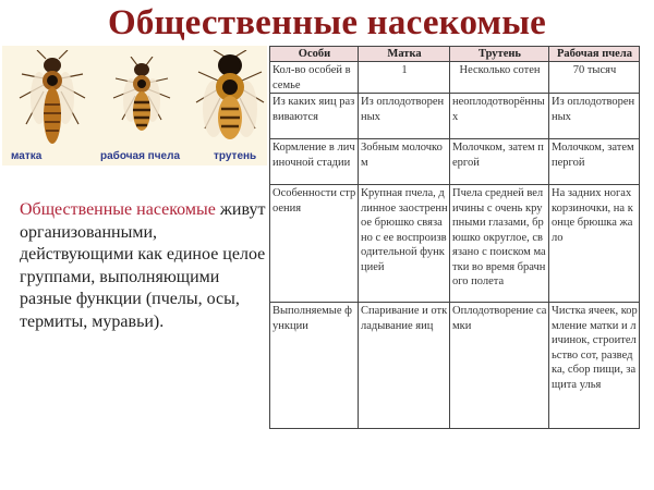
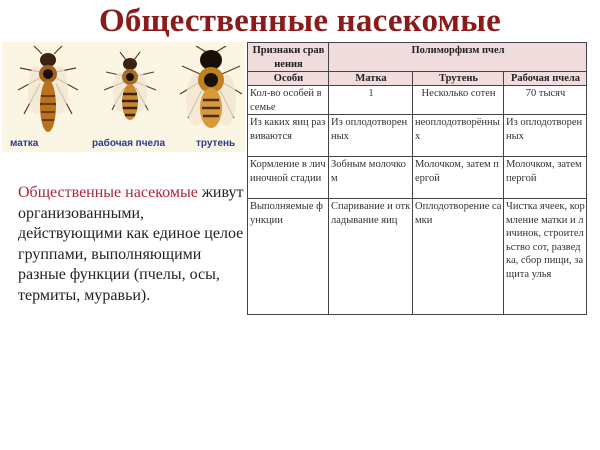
  Общественные насекомые
  матка
  рабочая пчела
  трутень
  Общественные насекомые живут организованными, действующими как единое целое группами, выполняющими разные функции (пчелы, осы, термиты, муравьи).
+ Признаки сравнения	Полиморфизм пчел
  Особи	Матка	Трутень	Рабочая пчела
  Кол-во особей в семье	1	Несколько сотен	70 тысяч
  Из каких яиц развиваются	Из оплодотворенных	неоплодотворённых	Из оплодотворенных
  Кормление в личиночной стадии	Зобным молочком	Молочком, затем пергой	Молочком, затем пергой
- Особенности строения	Крупная пчела, длинное заостренное брюшко связано с ее воспроизводительной функцией	Пчела средней величины с очень крупными глазами, брюшко округлое, связано с поиском матки во время брачного полета	На задних ногах корзиночки, на конце брюшка жало
  Выполняемые функции	Спаривание и откладывание яиц	Оплодотворение самки	Чистка ячеек, кормление матки и личинок, строительство сот, разведка, сбор пищи, защита улья
